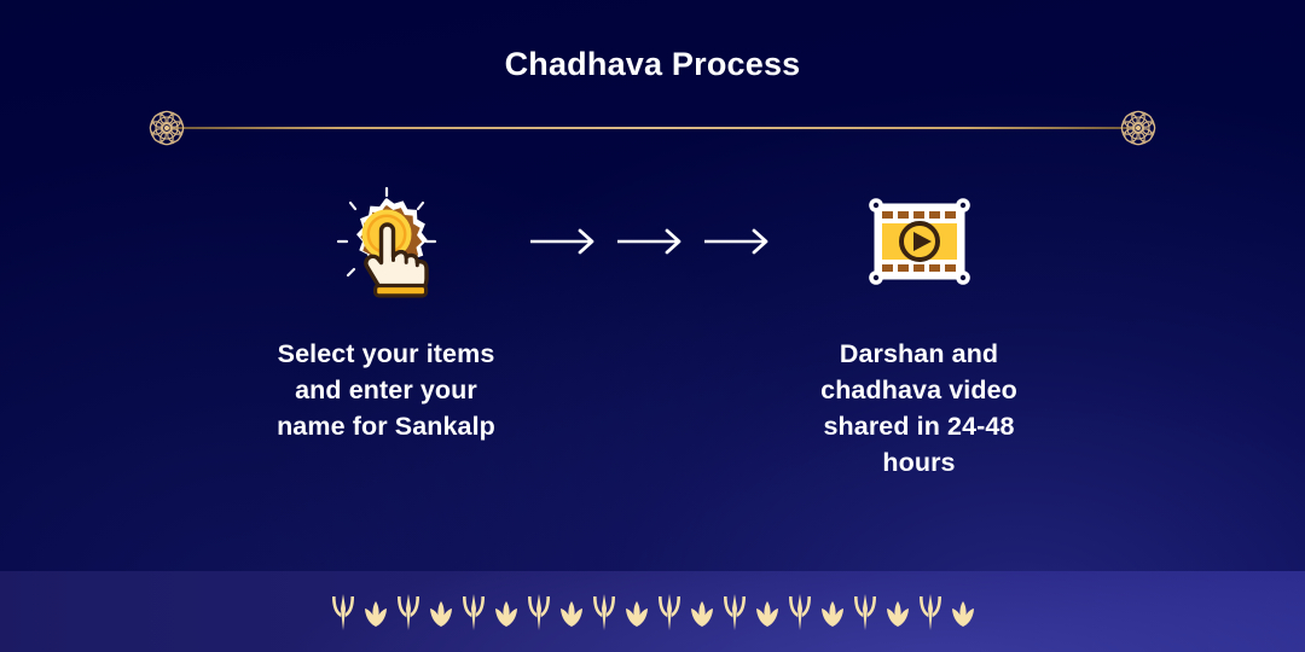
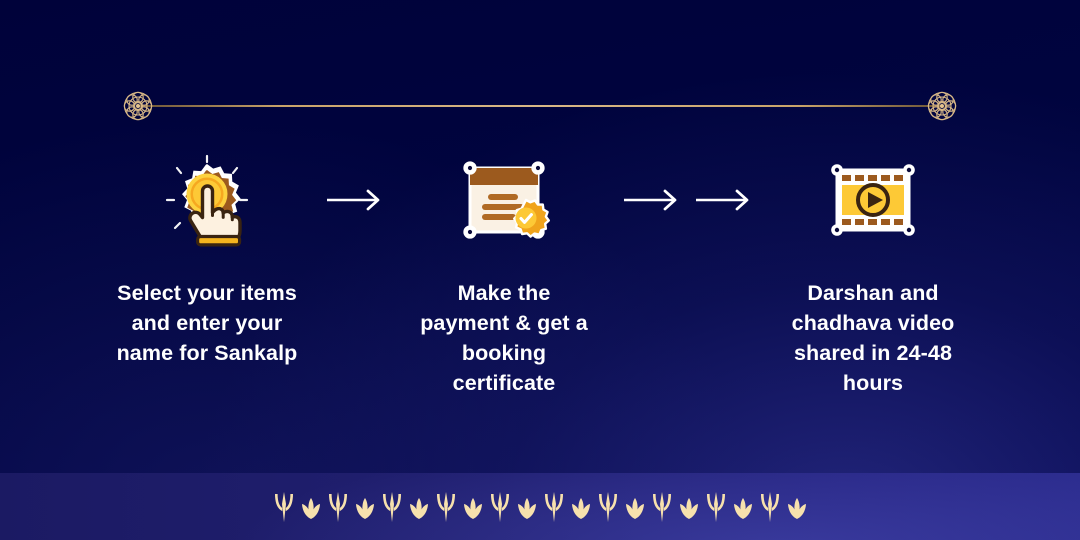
- Chadhava Process
  Select your items
  and enter your
  name for Sankalp
+ Make the
+ payment & get a
+ booking
+ certificate
  Darshan and
  chadhava video
  shared in 24-48
  hours
